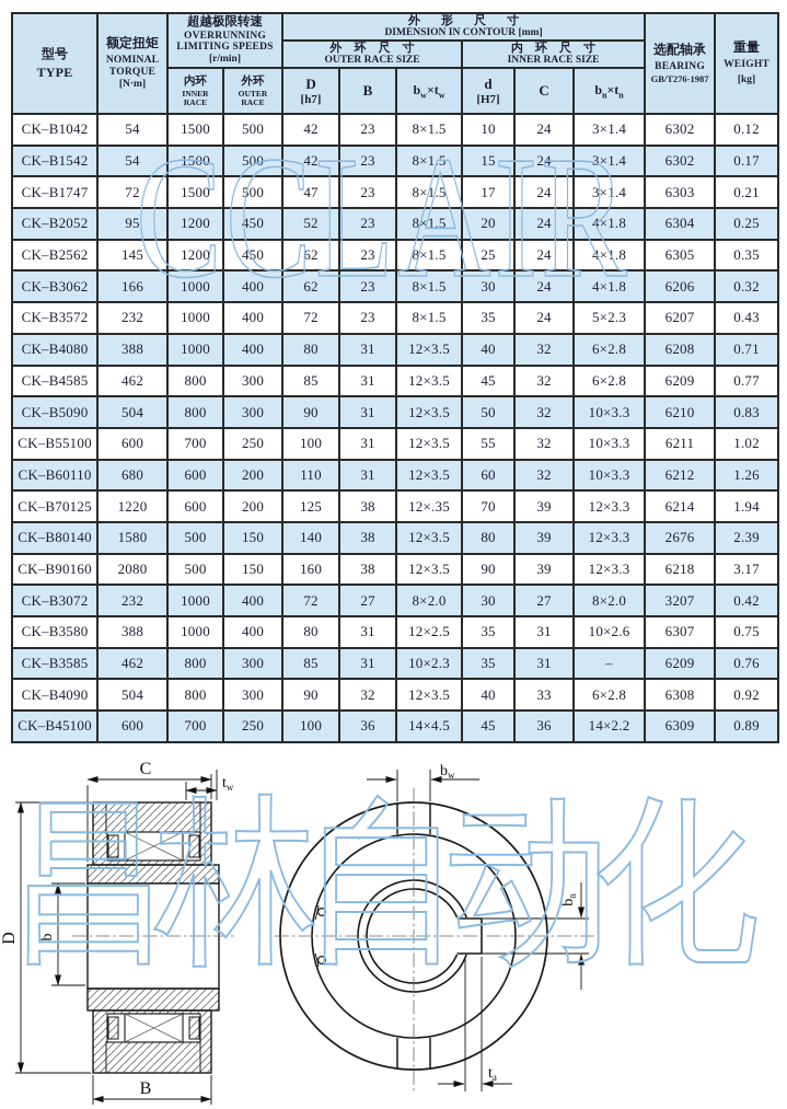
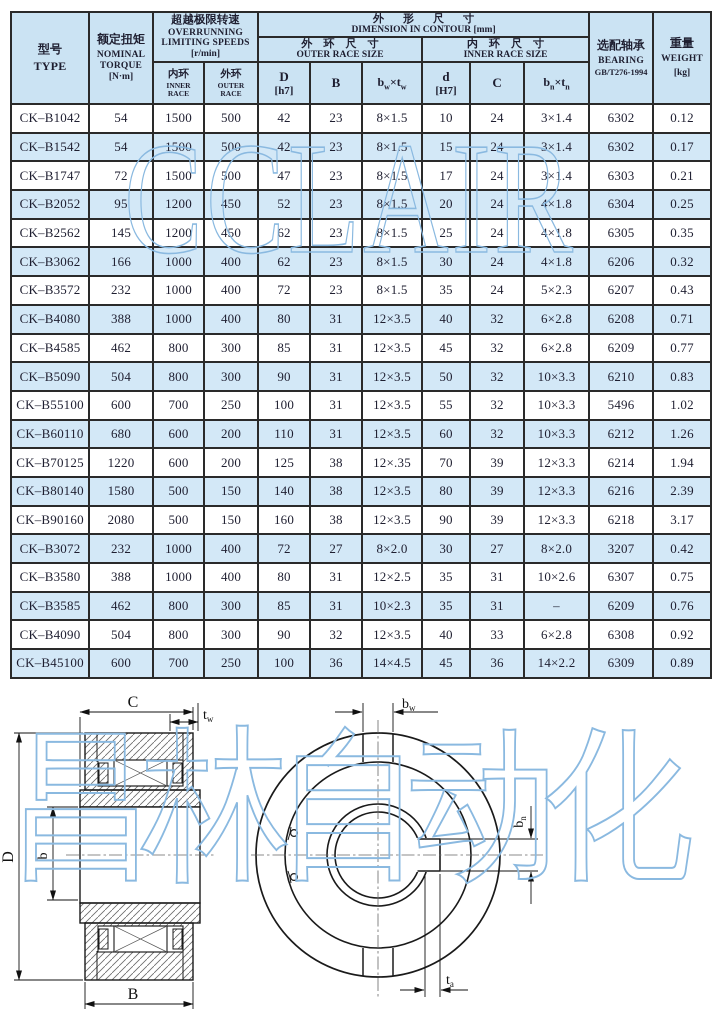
- 型号 TYPE	额定扭矩 NOMINAL TORQUE [N·m]	超越极限转速 OVERRUNNING LIMITING SPEEDS [r/min]	外 形 尺 寸 DIMENSION IN CONTOUR [mm]	选配轴承 BEARING GB/T276-1987	重量 WEIGHT [kg]
+ 型号 TYPE	额定扭矩 NOMINAL TORQUE [N·m]	超越极限转速 OVERRUNNING LIMITING SPEEDS [r/min]	外 形 尺 寸 DIMENSION IN CONTOUR [mm]	选配轴承 BEARING GB/T276-1994	重量 WEIGHT [kg]
  外 环 尺 寸 OUTER RACE SIZE	内 环 尺 寸 INNER RACE SIZE
  内环 INNER RACE	外环 OUTER RACE	D [h7]	B	bw×tw	d [H7]	C	bn×tn
  CK–B1042	54	1500	500	42	23	8×1.5	10	24	3×1.4	6302	0.12
  CK–B1542	54	1500	500	42	23	8×1.5	15	24	3×1.4	6302	0.17
  CK–B1747	72	1500	500	47	23	8×1.5	17	24	3×1.4	6303	0.21
  CK–B2052	95	1200	450	52	23	8×1.5	20	24	4×1.8	6304	0.25
  CK–B2562	145	1200	450	62	23	8×1.5	25	24	4×1.8	6305	0.35
  CK–B3062	166	1000	400	62	23	8×1.5	30	24	4×1.8	6206	0.32
  CK–B3572	232	1000	400	72	23	8×1.5	35	24	5×2.3	6207	0.43
  CK–B4080	388	1000	400	80	31	12×3.5	40	32	6×2.8	6208	0.71
  CK–B4585	462	800	300	85	31	12×3.5	45	32	6×2.8	6209	0.77
  CK–B5090	504	800	300	90	31	12×3.5	50	32	10×3.3	6210	0.83
- CK–B55100	600	700	250	100	31	12×3.5	55	32	10×3.3	6211	1.02
+ CK–B55100	600	700	250	100	31	12×3.5	55	32	10×3.3	5496	1.02
  CK–B60110	680	600	200	110	31	12×3.5	60	32	10×3.3	6212	1.26
  CK–B70125	1220	600	200	125	38	12×.35	70	39	12×3.3	6214	1.94
- CK–B80140	1580	500	150	140	38	12×3.5	80	39	12×3.3	2676	2.39
+ CK–B80140	1580	500	150	140	38	12×3.5	80	39	12×3.3	6216	2.39
  CK–B90160	2080	500	150	160	38	12×3.5	90	39	12×3.3	6218	3.17
  CK–B3072	232	1000	400	72	27	8×2.0	30	27	8×2.0	3207	0.42
  CK–B3580	388	1000	400	80	31	12×2.5	35	31	10×2.6	6307	0.75
  CK–B3585	462	800	300	85	31	10×2.3	35	31	–	6209	0.76
  CK–B4090	504	800	300	90	32	12×3.5	40	33	6×2.8	6308	0.92
  CK–B45100	600	700	250	100	36	14×4.5	45	36	14×2.2	6309	0.89
  CCLAIR
  昌林自动化
  C
  tw
  B
  bw
  ta
